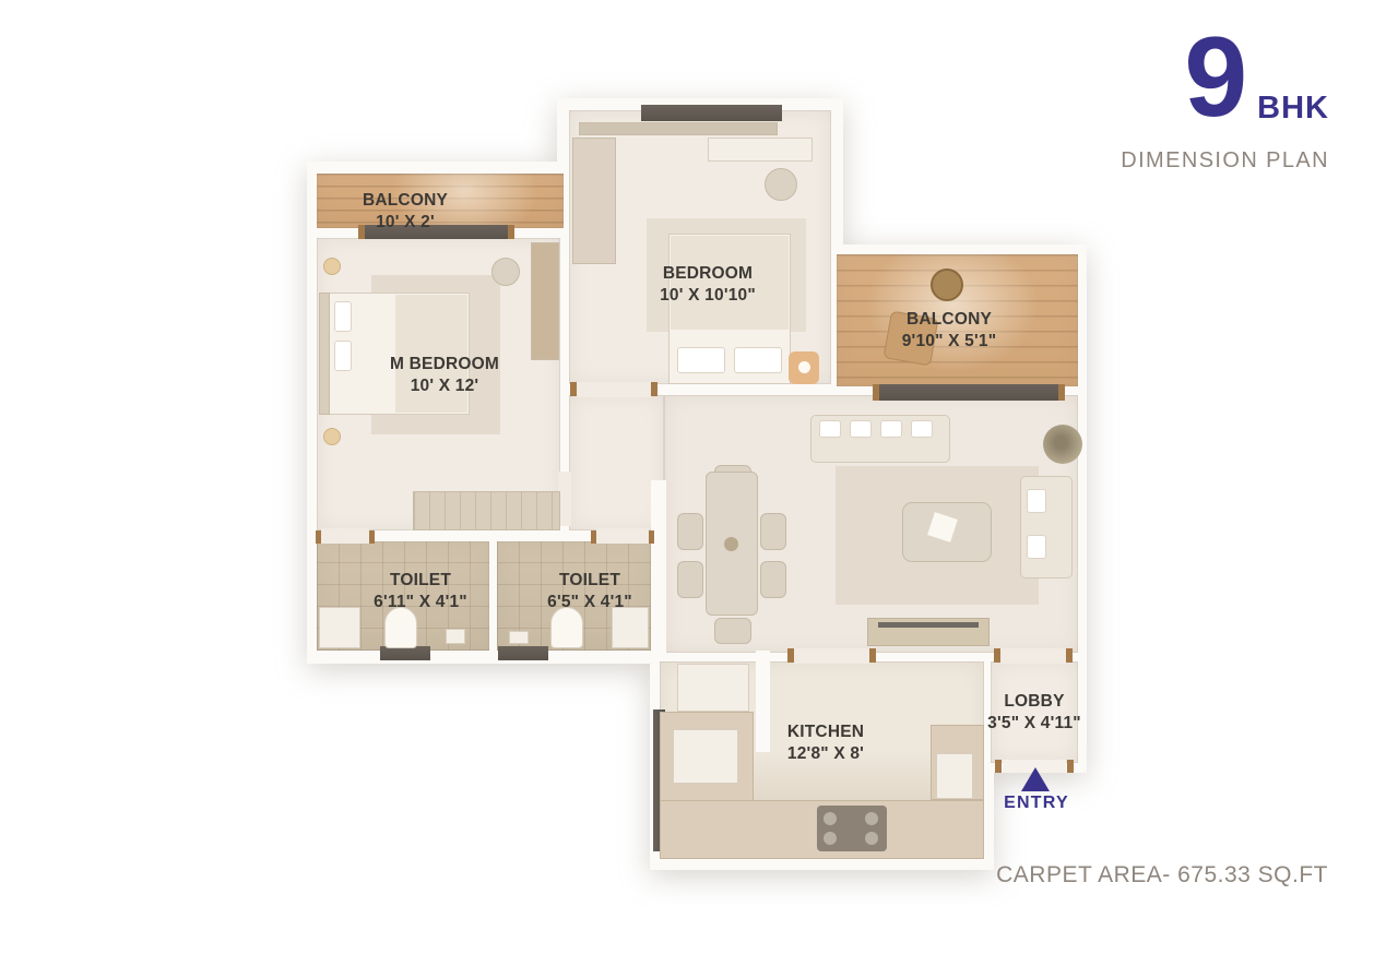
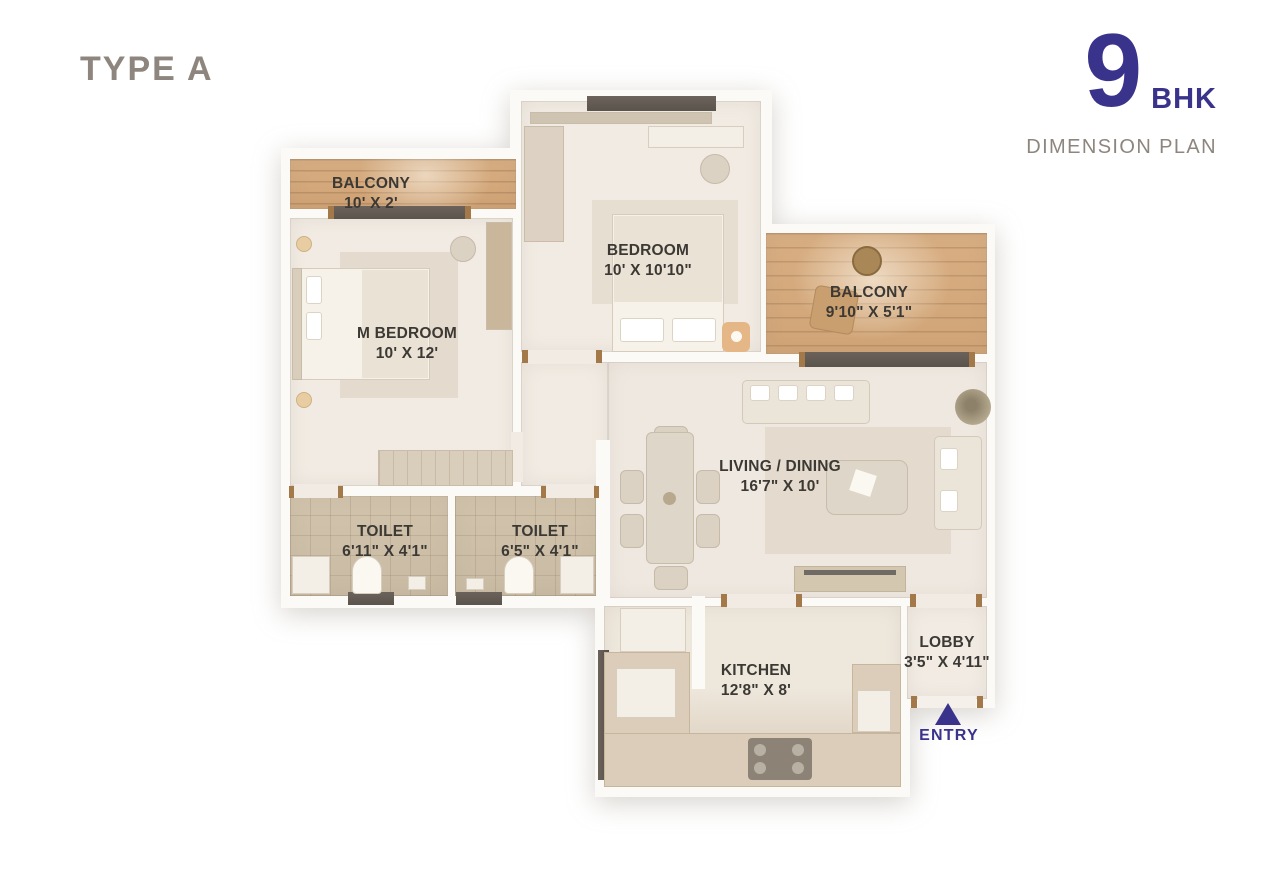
+ TYPE A
  9
  BHK
  DIMENSION PLAN
  BALCONY
  10' X 2'
  M BEDROOM
  10' X 12'
  BEDROOM
  10' X 10'10"
  BALCONY
  9'10" X 5'1"
+ LIVING / DINING
+ 16'7" X 10'
  TOILET
  6'11" X 4'1"
  TOILET
  6'5" X 4'1"
  KITCHEN
  12'8" X 8'
  LOBBY
  3'5" X 4'11"
  ENTRY
- CARPET AREA- 675.33 SQ.FT
